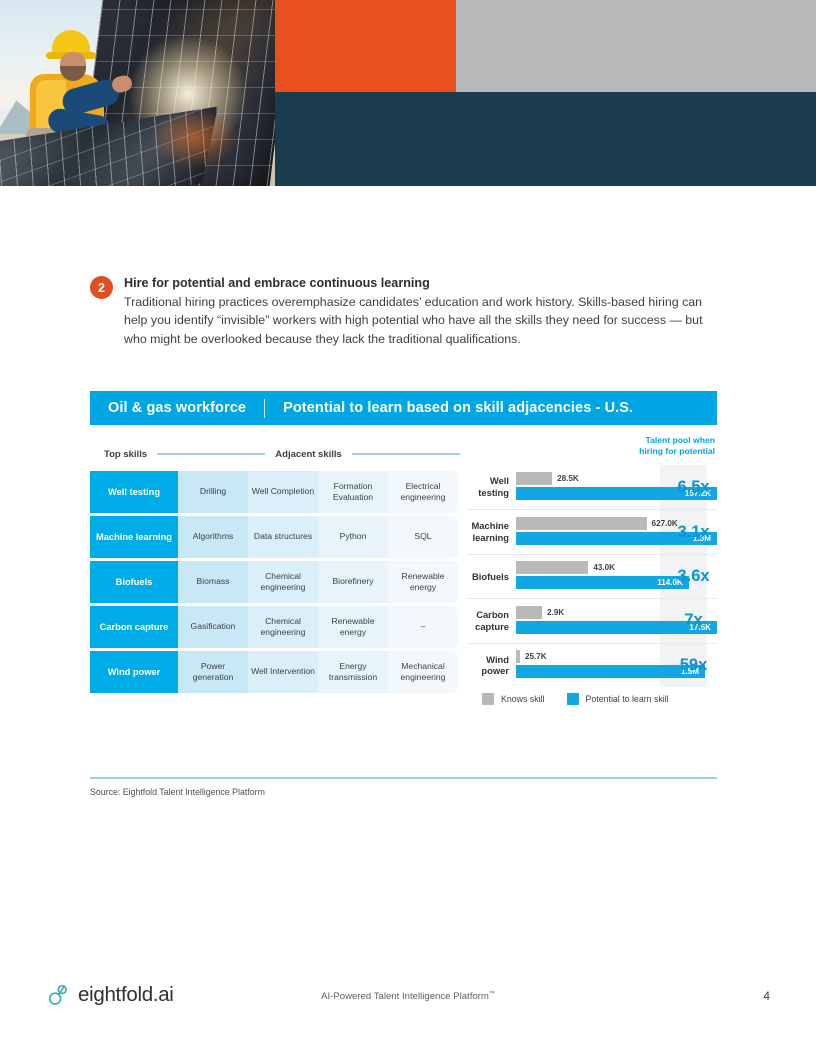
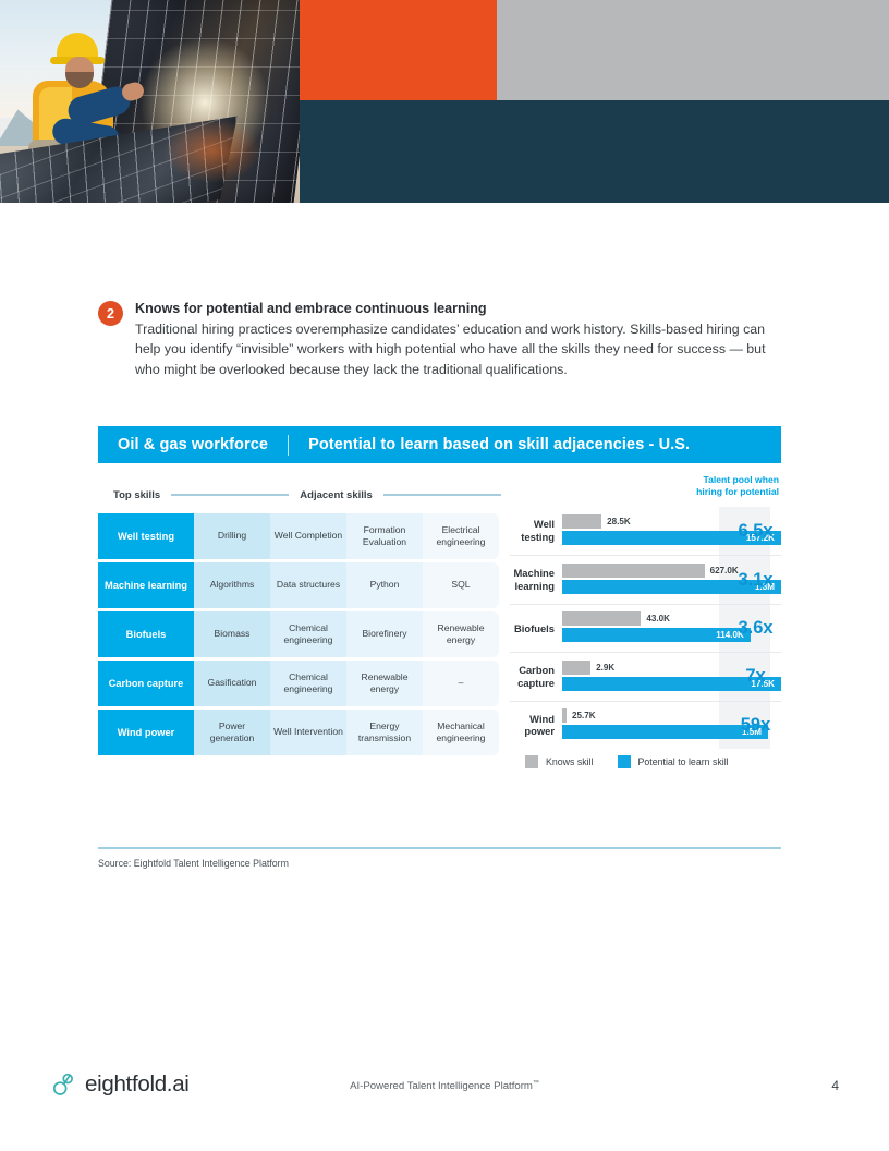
  2
- Hire for potential and embrace continuous learning
+ Knows for potential and embrace continuous learning
  Traditional hiring practices overemphasize candidates’ education and work history. Skills-based hiring can help you identify “invisible” workers with high potential who have all the skills they need for success — but who might be overlooked because they lack the traditional qualifications.
  Oil & gas workforce
  Potential to learn based on skill adjacencies - U.S.
  Top skills
  Adjacent skills
  Talent pool when
  hiring for potential
  Well testing
  Drilling
  Well Completion
  Formation Evaluation
  Electrical engineering
  Machine learning
  Algorithms
  Data structures
  Python
  SQL
  Biofuels
  Biomass
  Chemical engineering
  Biorefinery
  Renewable energy
  Carbon capture
  Gasification
  Chemical engineering
  Renewable energy
  –
  Wind power
  Power generation
  Well Intervention
  Energy transmission
  Mechanical engineering
  Well testing
  28.5K
  157.2K
  6.5x
  Machine learning
  627.0K
  1.3M
  3.1x
  Biofuels
  43.0K
  114.0K
  3.6x
  Carbon capture
  2.9K
  17.5K
  7x
  Wind power
  25.7K
  1.5M
  59x
  Knows skill
  Potential to learn skill
  Source: Eightfold Talent Intelligence Platform
  eightfold.ai
  AI-Powered Talent Intelligence Platform
  4
